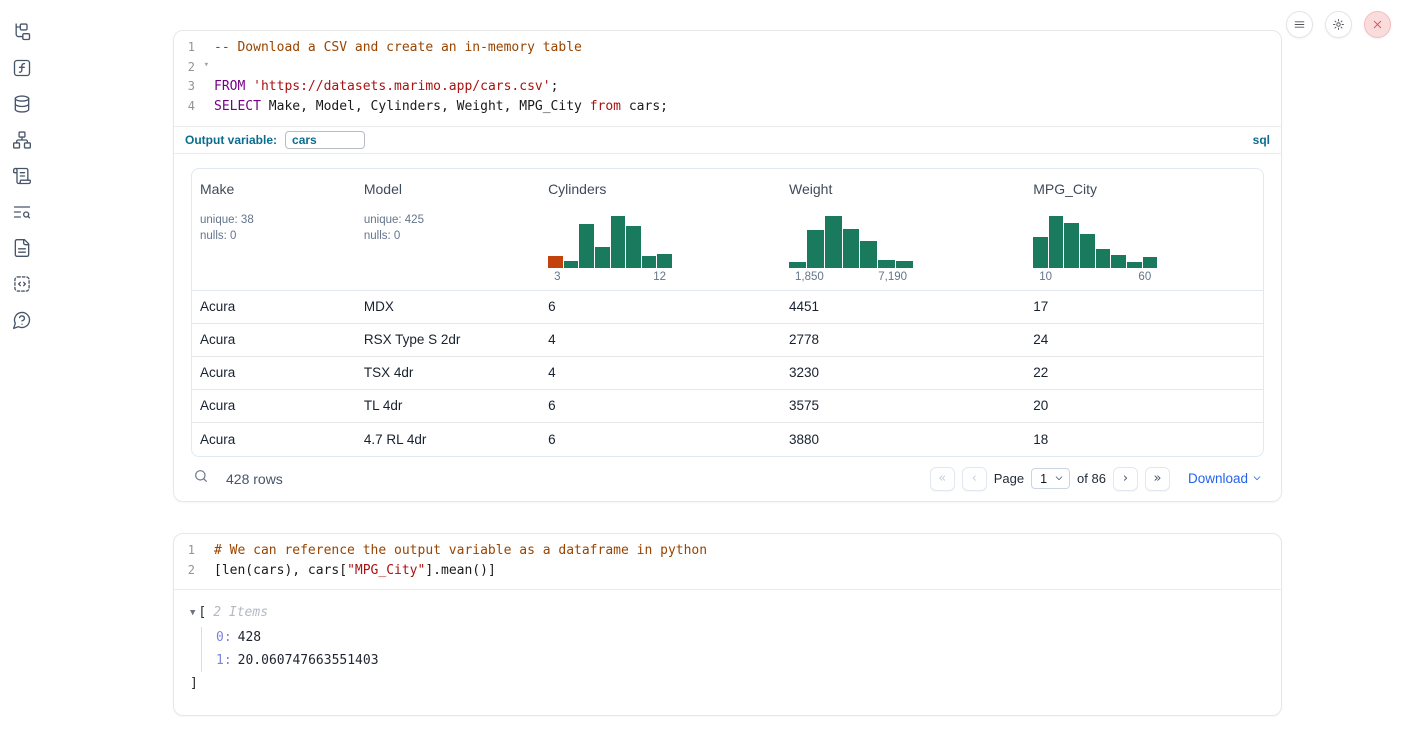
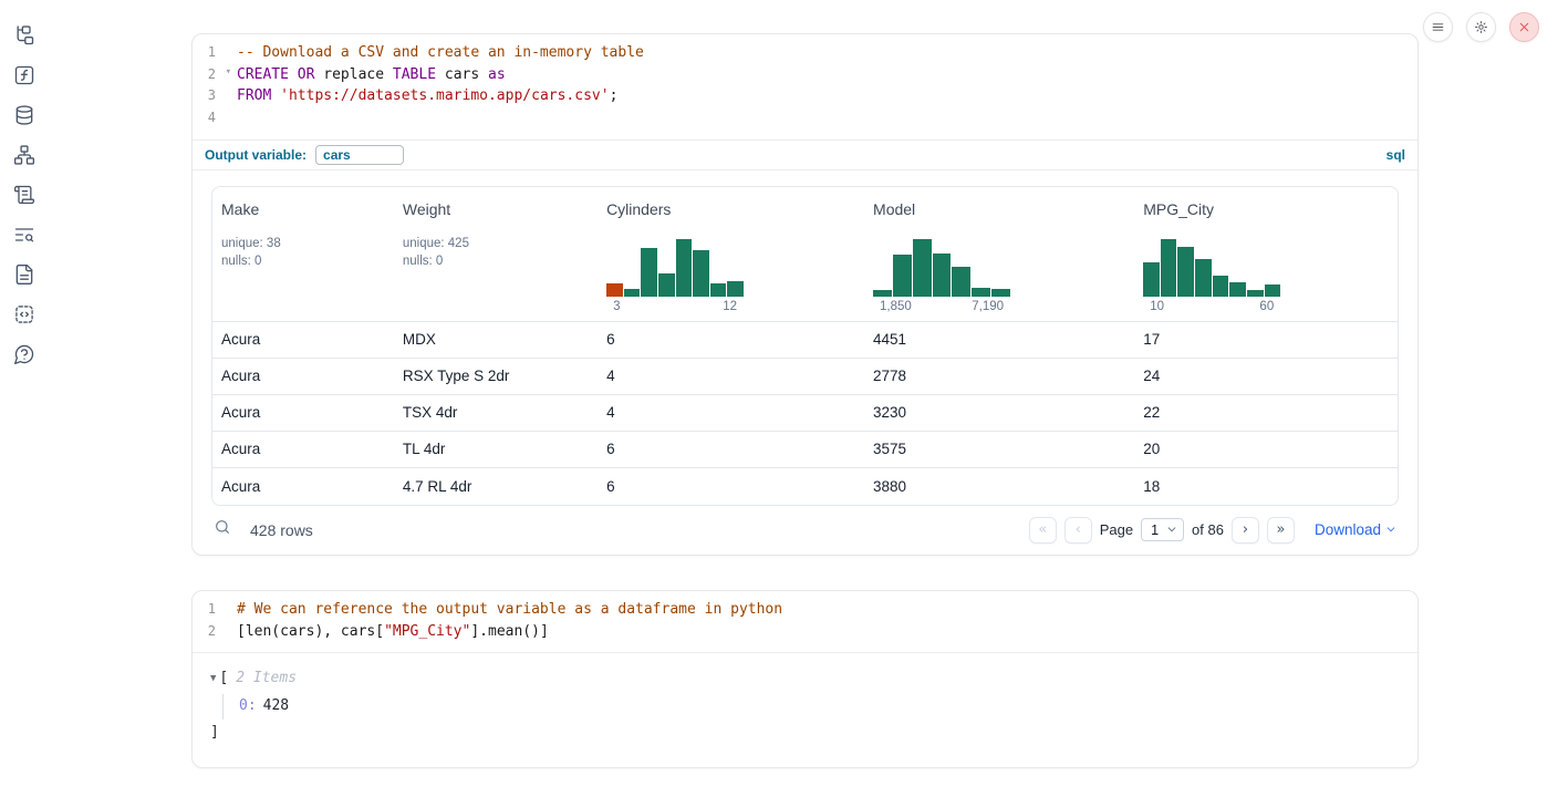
  1
  -- Download a CSV and create an in-memory table
  2
  ▾
+ CREATE OR replace TABLE cars as
  3
  FROM 'https://datasets.marimo.app/cars.csv';
  4
- SELECT Make, Model, Cylinders, Weight, MPG_City from cars;
  Output variable:
  cars
  sql
  Make
  unique: 38
  nulls: 0
- Model
+ Weight
  unique: 425
  nulls: 0
  Cylinders
  3
  12
- Weight
+ Model
  1,850
  7,190
  MPG_City
  10
  60
  Acura
  MDX
  6
  4451
  17
  Acura
  RSX Type S 2dr
  4
  2778
  24
  Acura
  TSX 4dr
  4
  3230
  22
  Acura
  TL 4dr
  6
  3575
  20
  Acura
  4.7 RL 4dr
  6
  3880
  18
  428 rows
  «
  ‹
  Page
  1
  of 86
  ›
  »
  Download
  1
  # We can reference the output variable as a dataframe in python
  2
  [len(cars), cars["MPG_City"].mean()]
  ▼
  [
  2 Items
  0: 428
- 1: 20.060747663551403
  ]
